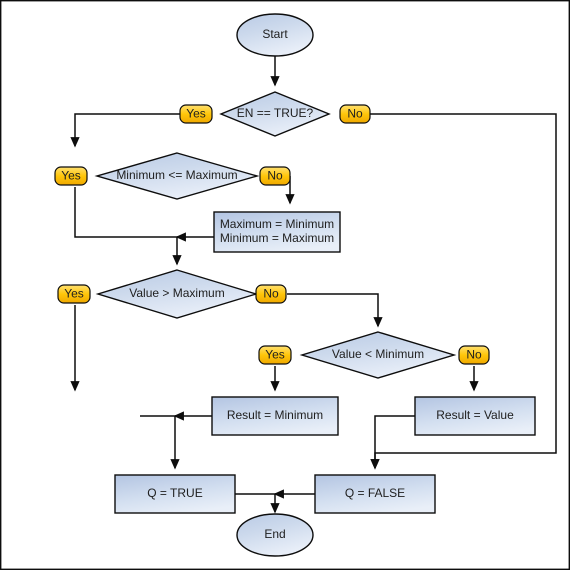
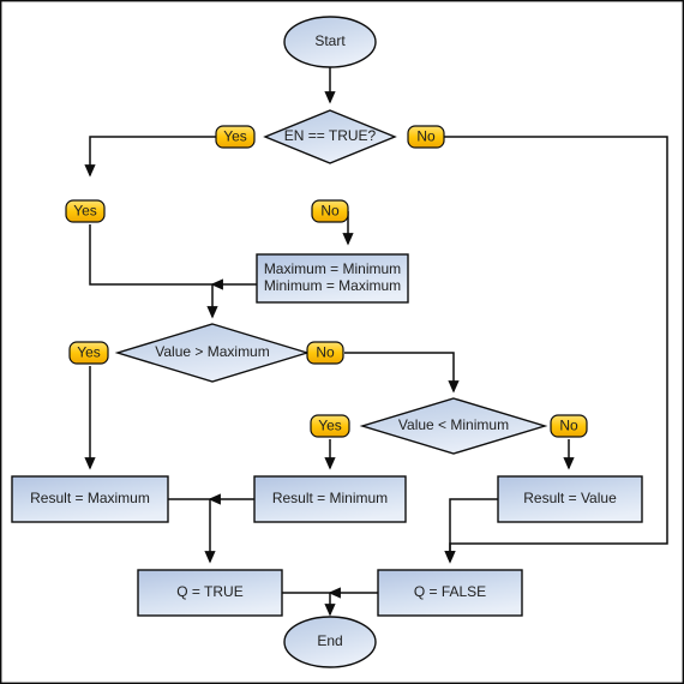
  Start
  EN == TRUE?
- Minimum <= Maximum
  Maximum = Minimum
  Minimum = Maximum
  Value > Maximum
  Value < Minimum
+ Result = Maximum
  Result = Minimum
  Result = Value
  Q = TRUE
  Q = FALSE
  End
  Yes
  No
  Yes
  No
  Yes
  No
  Yes
  No
